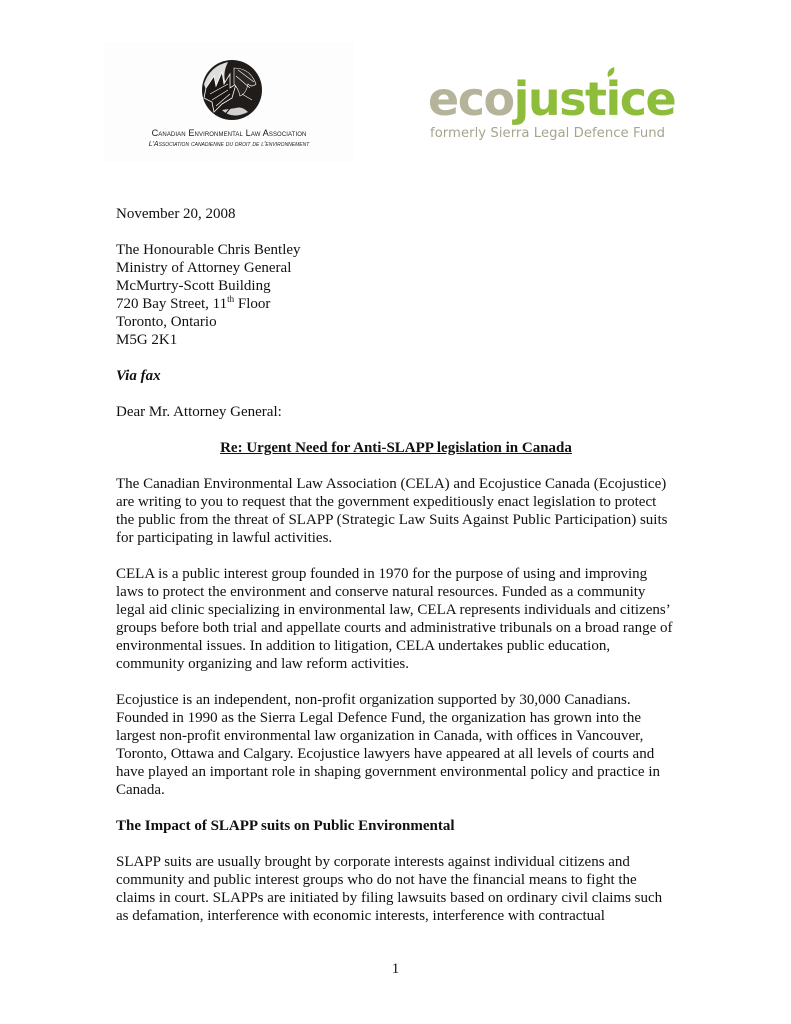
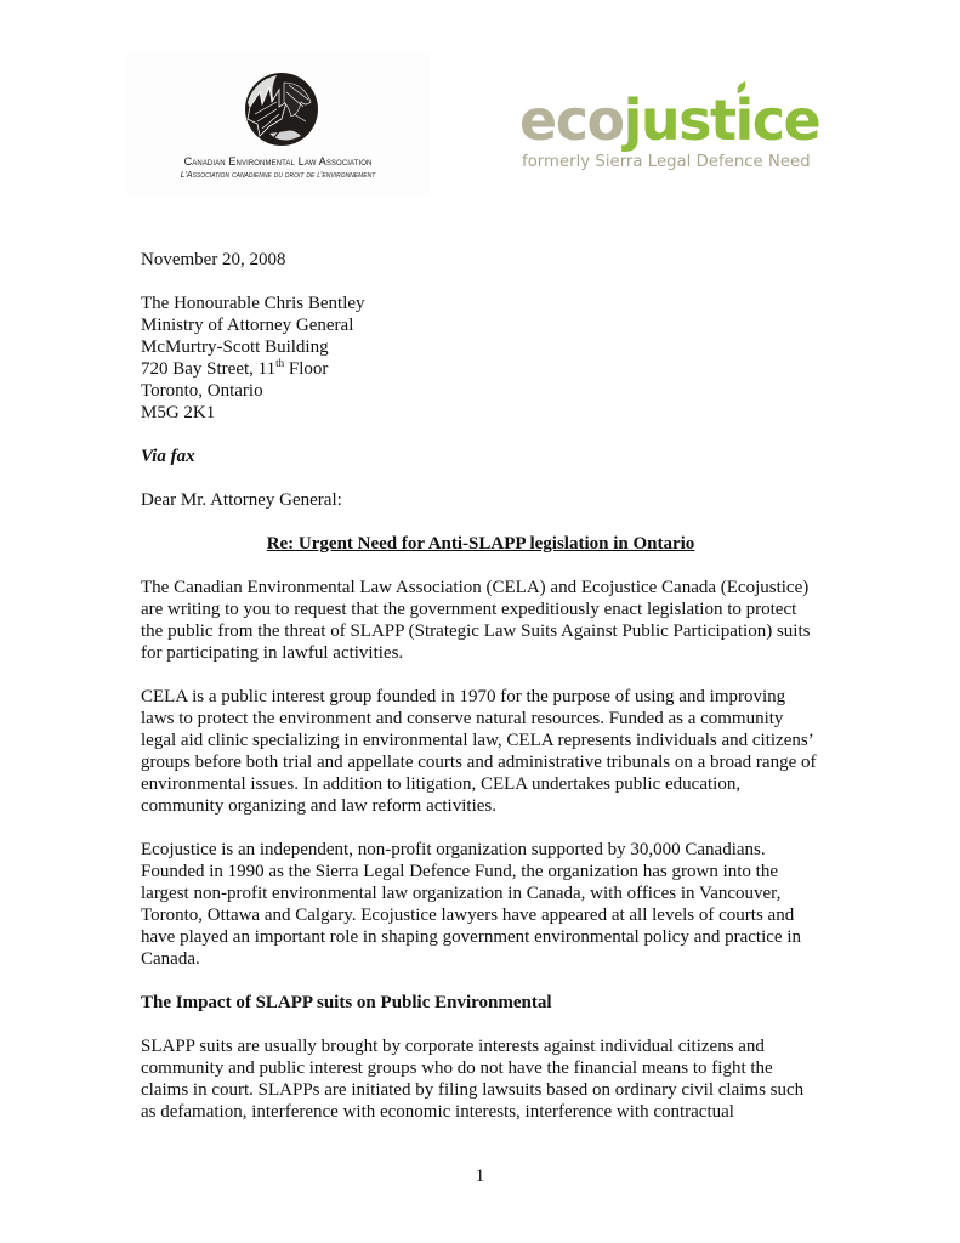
  Canadian Environmental Law Association
  ecojustice
- formerly Sierra Legal Defence Fund
+ formerly Sierra Legal Defence Need
  November 20, 2008
  The Honourable Chris Bentley
  Ministry of Attorney General
  McMurtry-Scott Building
  720 Bay Street, 11th Floor
  Toronto, Ontario
  M5G 2K1
  Via fax
  Dear Mr. Attorney General:
- Re: Urgent Need for Anti-SLAPP legislation in Canada
+ Re: Urgent Need for Anti-SLAPP legislation in Ontario
  The Canadian Environmental Law Association (CELA) and Ecojustice Canada (Ecojustice) are writing to you to request that the government expeditiously enact legislation to protect the public from the threat of SLAPP (Strategic Law Suits Against Public Participation) suits for participating in lawful activities.
  CELA is a public interest group founded in 1970 for the purpose of using and improving laws to protect the environment and conserve natural resources. Funded as a community legal aid clinic specializing in environmental law, CELA represents individuals and citizens’ groups before both trial and appellate courts and administrative tribunals on a broad range of environmental issues. In addition to litigation, CELA undertakes public education, community organizing and law reform activities.
  Ecojustice is an independent, non-profit organization supported by 30,000 Canadians. Founded in 1990 as the Sierra Legal Defence Fund, the organization has grown into the largest non-profit environmental law organization in Canada, with offices in Vancouver, Toronto, Ottawa and Calgary. Ecojustice lawyers have appeared at all levels of courts and have played an important role in shaping government environmental policy and practice in Canada.
  The Impact of SLAPP suits on Public Environmental
  SLAPP suits are usually brought by corporate interests against individual citizens and community and public interest groups who do not have the financial means to fight the claims in court. SLAPPs are initiated by filing lawsuits based on ordinary civil claims such as defamation, interference with economic interests, interference with contractual
  1
